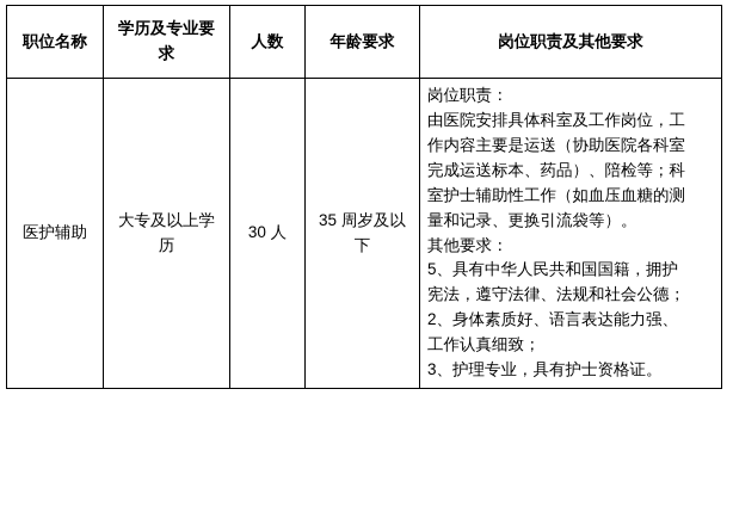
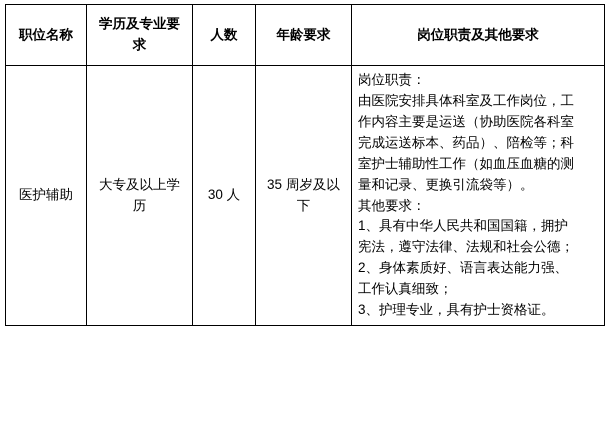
  职位名称	学历及专业要求	人数	年龄要求	岗位职责及其他要求
- 医护辅助	大专及以上学历	30 人	35 周岁及以下	岗位职责： 由医院安排具体科室及工作岗位，工 作内容主要是运送（协助医院各科室 完成运送标本、药品）、陪检等；科 室护士辅助性工作（如血压血糖的测 量和记录、更换引流袋等）。 其他要求： 5、具有中华人民共和国国籍，拥护 宪法，遵守法律、法规和社会公德； 2、身体素质好、语言表达能力强、 工作认真细致； 3、护理专业，具有护士资格证。
+ 医护辅助	大专及以上学历	30 人	35 周岁及以下	岗位职责： 由医院安排具体科室及工作岗位，工 作内容主要是运送（协助医院各科室 完成运送标本、药品）、陪检等；科 室护士辅助性工作（如血压血糖的测 量和记录、更换引流袋等）。 其他要求： 1、具有中华人民共和国国籍，拥护 宪法，遵守法律、法规和社会公德； 2、身体素质好、语言表达能力强、 工作认真细致； 3、护理专业，具有护士资格证。
